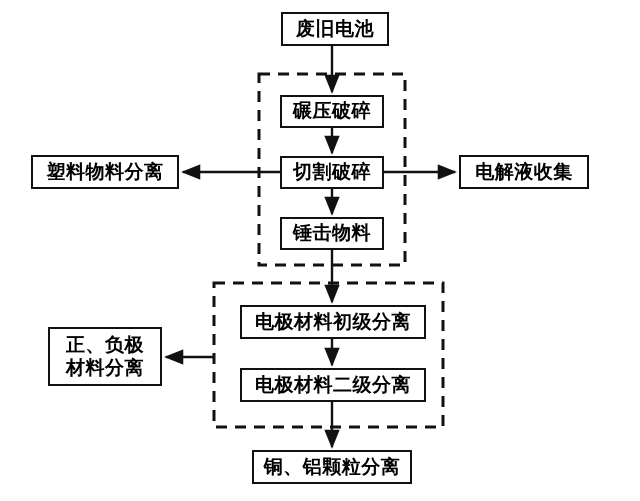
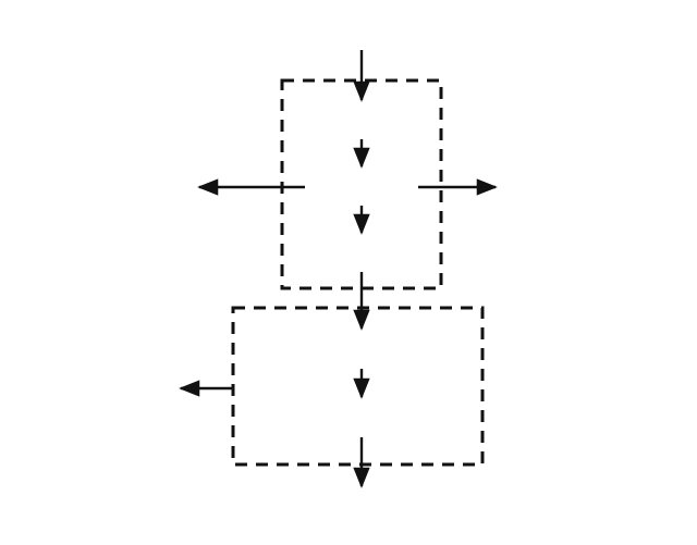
- 废旧电池
- 碾压破碎
- 切割破碎
- 锤击物料
- 塑料物料分离
- 电解液收集
- 电极材料初级分离
- 电极材料二级分离
- 正、负极
- 材料分离
- 铜、铝颗粒分离
